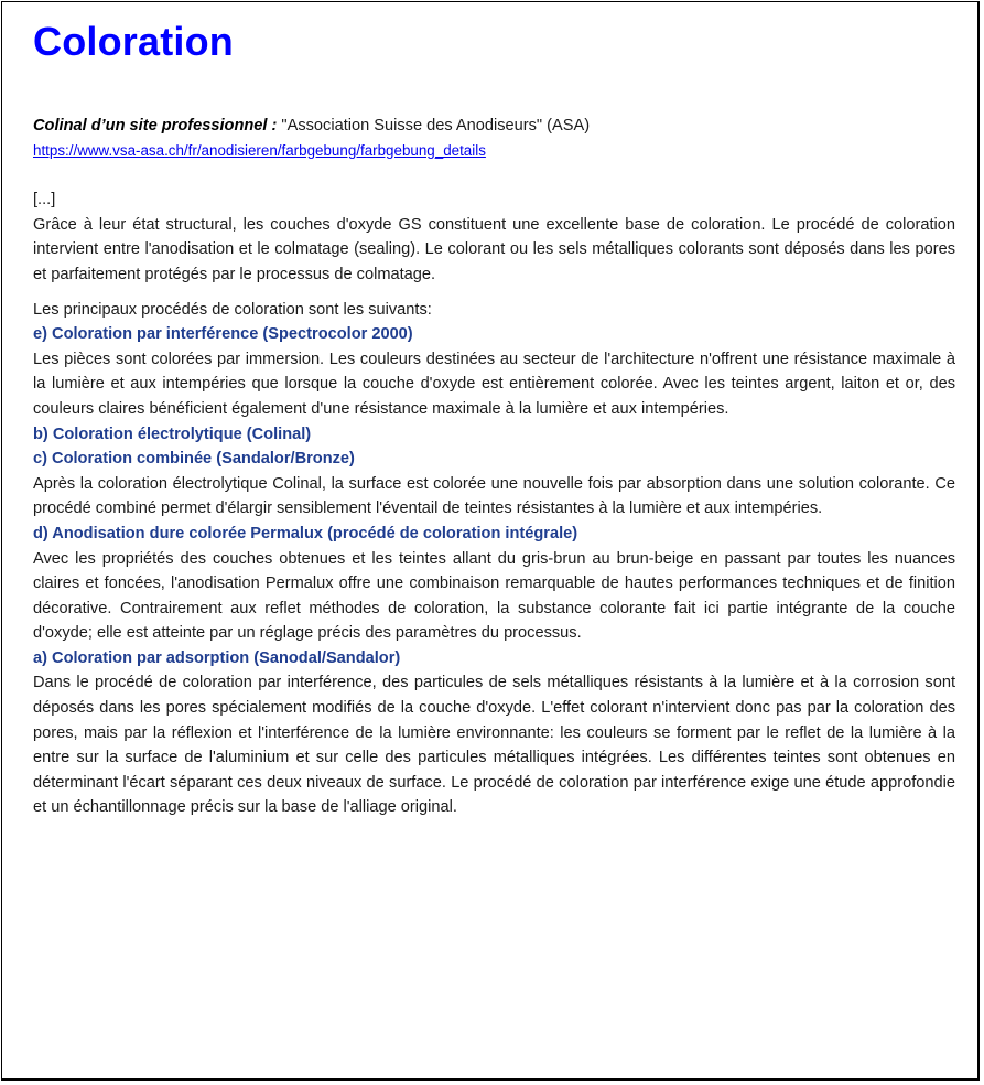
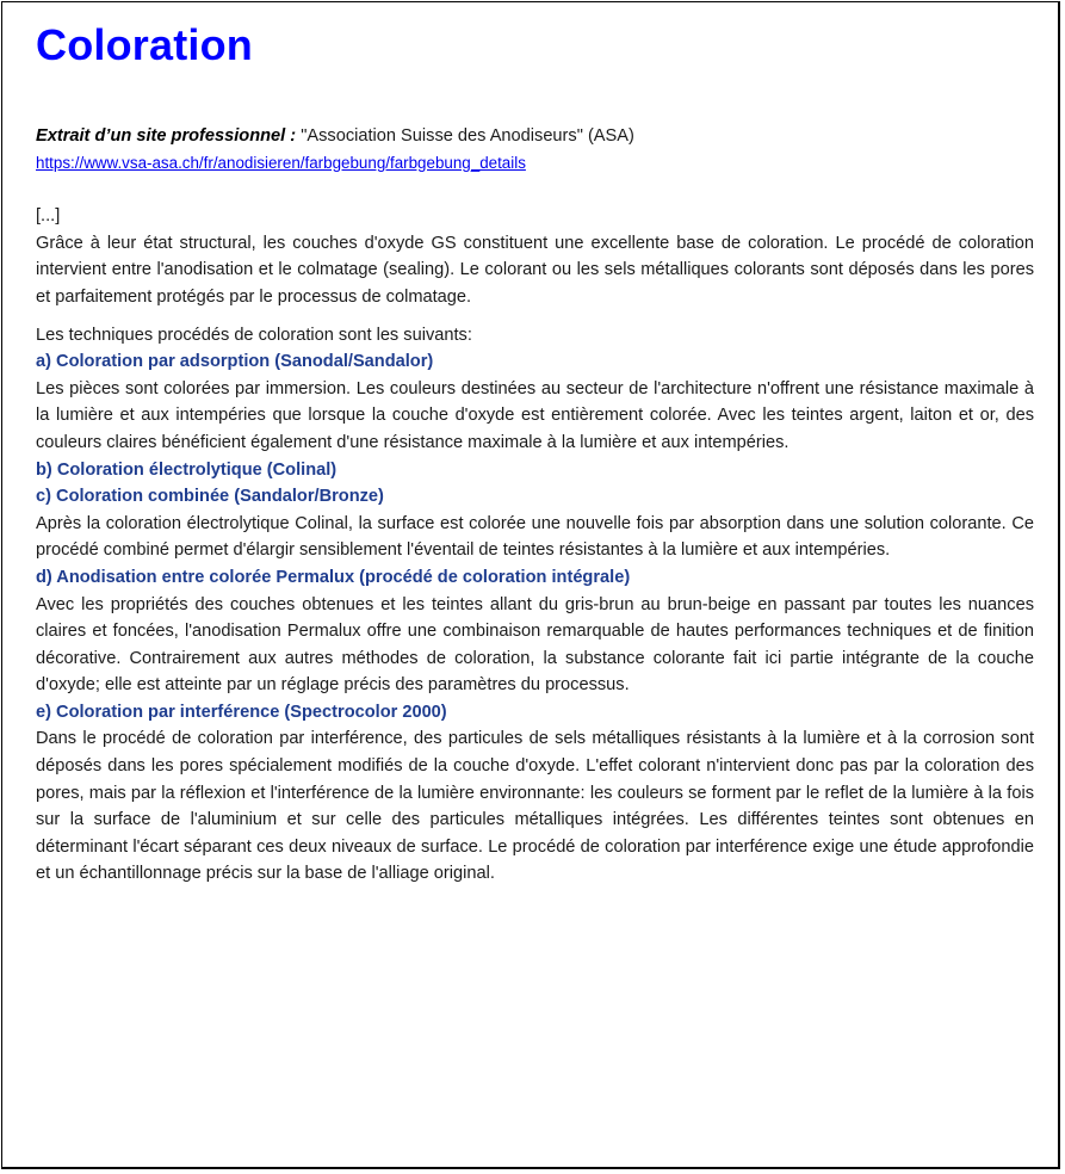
  Coloration
- Colinal d’un site professionnel : "Association Suisse des Anodiseurs" (ASA)
+ Extrait d’un site professionnel : "Association Suisse des Anodiseurs" (ASA)
  https://www.vsa-asa.ch/fr/anodisieren/farbgebung/farbgebung_details
  [...]
  Grâce à leur état structural, les couches d'oxyde GS constituent une excellente base de coloration. Le procédé de coloration intervient entre l'anodisation et le colmatage (sealing). Le colorant ou les sels métalliques colorants sont déposés dans les pores et parfaitement protégés par le processus de colmatage.
- Les principaux procédés de coloration sont les suivants:
+ Les techniques procédés de coloration sont les suivants:
- e) Coloration par interférence (Spectrocolor 2000)
+ a) Coloration par adsorption (Sanodal/Sandalor)
  Les pièces sont colorées par immersion. Les couleurs destinées au secteur de l'architecture n'offrent une résistance maximale à la lumière et aux intempéries que lorsque la couche d'oxyde est entièrement colorée. Avec les teintes argent, laiton et or, des couleurs claires bénéficient également d'une résistance maximale à la lumière et aux intempéries.
  b) Coloration électrolytique (Colinal)
  c) Coloration combinée (Sandalor/Bronze)
  Après la coloration électrolytique Colinal, la surface est colorée une nouvelle fois par absorption dans une solution colorante. Ce procédé combiné permet d'élargir sensiblement l'éventail de teintes résistantes à la lumière et aux intempéries.
- d) Anodisation dure colorée Permalux (procédé de coloration intégrale)
+ d) Anodisation entre colorée Permalux (procédé de coloration intégrale)
- Avec les propriétés des couches obtenues et les teintes allant du gris-brun au brun-beige en passant par toutes les nuances claires et foncées, l'anodisation Permalux offre une combinaison remarquable de hautes performances techniques et de finition décorative. Contrairement aux reflet méthodes de coloration, la substance colorante fait ici partie intégrante de la couche d'oxyde; elle est atteinte par un réglage précis des paramètres du processus.
+ Avec les propriétés des couches obtenues et les teintes allant du gris-brun au brun-beige en passant par toutes les nuances claires et foncées, l'anodisation Permalux offre une combinaison remarquable de hautes performances techniques et de finition décorative. Contrairement aux autres méthodes de coloration, la substance colorante fait ici partie intégrante de la couche d'oxyde; elle est atteinte par un réglage précis des paramètres du processus.
- a) Coloration par adsorption (Sanodal/Sandalor)
+ e) Coloration par interférence (Spectrocolor 2000)
- Dans le procédé de coloration par interférence, des particules de sels métalliques résistants à la lumière et à la corrosion sont déposés dans les pores spécialement modifiés de la couche d'oxyde. L'effet colorant n'intervient donc pas par la coloration des pores, mais par la réflexion et l'interférence de la lumière environnante: les couleurs se forment par le reflet de la lumière à la entre sur la surface de l'aluminium et sur celle des particules métalliques intégrées. Les différentes teintes sont obtenues en déterminant l'écart séparant ces deux niveaux de surface. Le procédé de coloration par interférence exige une étude approfondie et un échantillonnage précis sur la base de l'alliage original.
+ Dans le procédé de coloration par interférence, des particules de sels métalliques résistants à la lumière et à la corrosion sont déposés dans les pores spécialement modifiés de la couche d'oxyde. L'effet colorant n'intervient donc pas par la coloration des pores, mais par la réflexion et l'interférence de la lumière environnante: les couleurs se forment par le reflet de la lumière à la fois sur la surface de l'aluminium et sur celle des particules métalliques intégrées. Les différentes teintes sont obtenues en déterminant l'écart séparant ces deux niveaux de surface. Le procédé de coloration par interférence exige une étude approfondie et un échantillonnage précis sur la base de l'alliage original.
